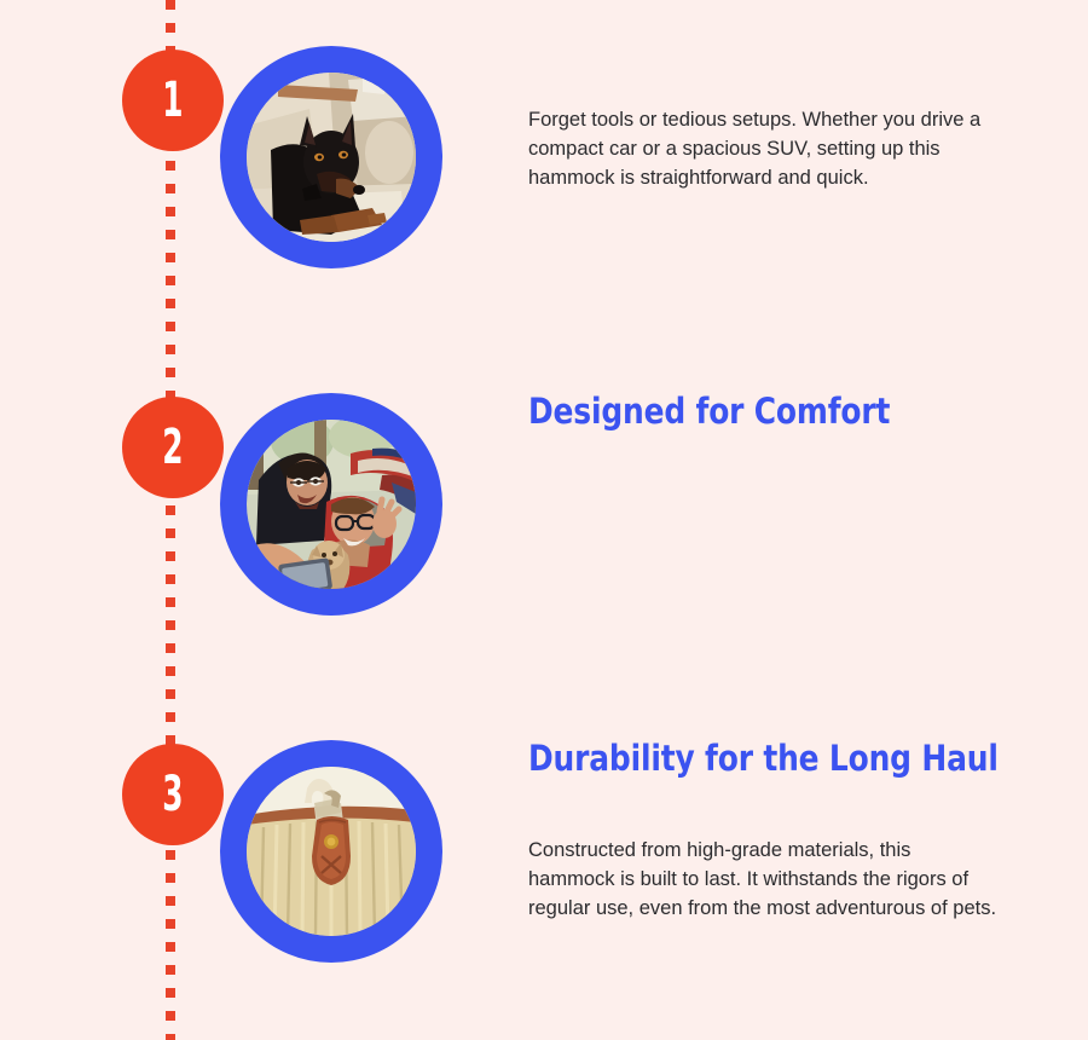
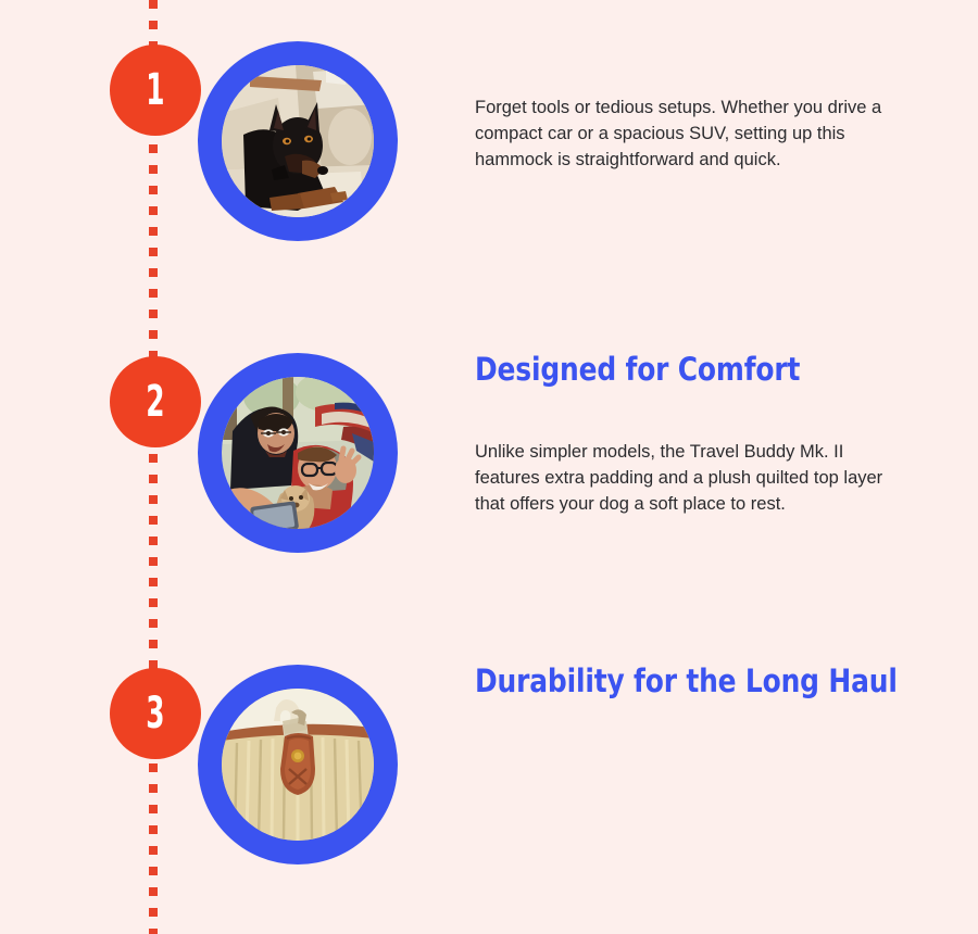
  1
  Forget tools or tedious setups. Whether you drive a compact car or a spacious SUV, setting up this hammock is straightforward and quick.
  2
  Designed for Comfort
+ Unlike simpler models, the Travel Buddy Mk. II features extra padding and a plush quilted top layer that offers your dog a soft place to rest.
  3
  Durability for the Long Haul
- Constructed from high-grade materials, this hammock is built to last. It withstands the rigors of regular use, even from the most adventurous of pets.
